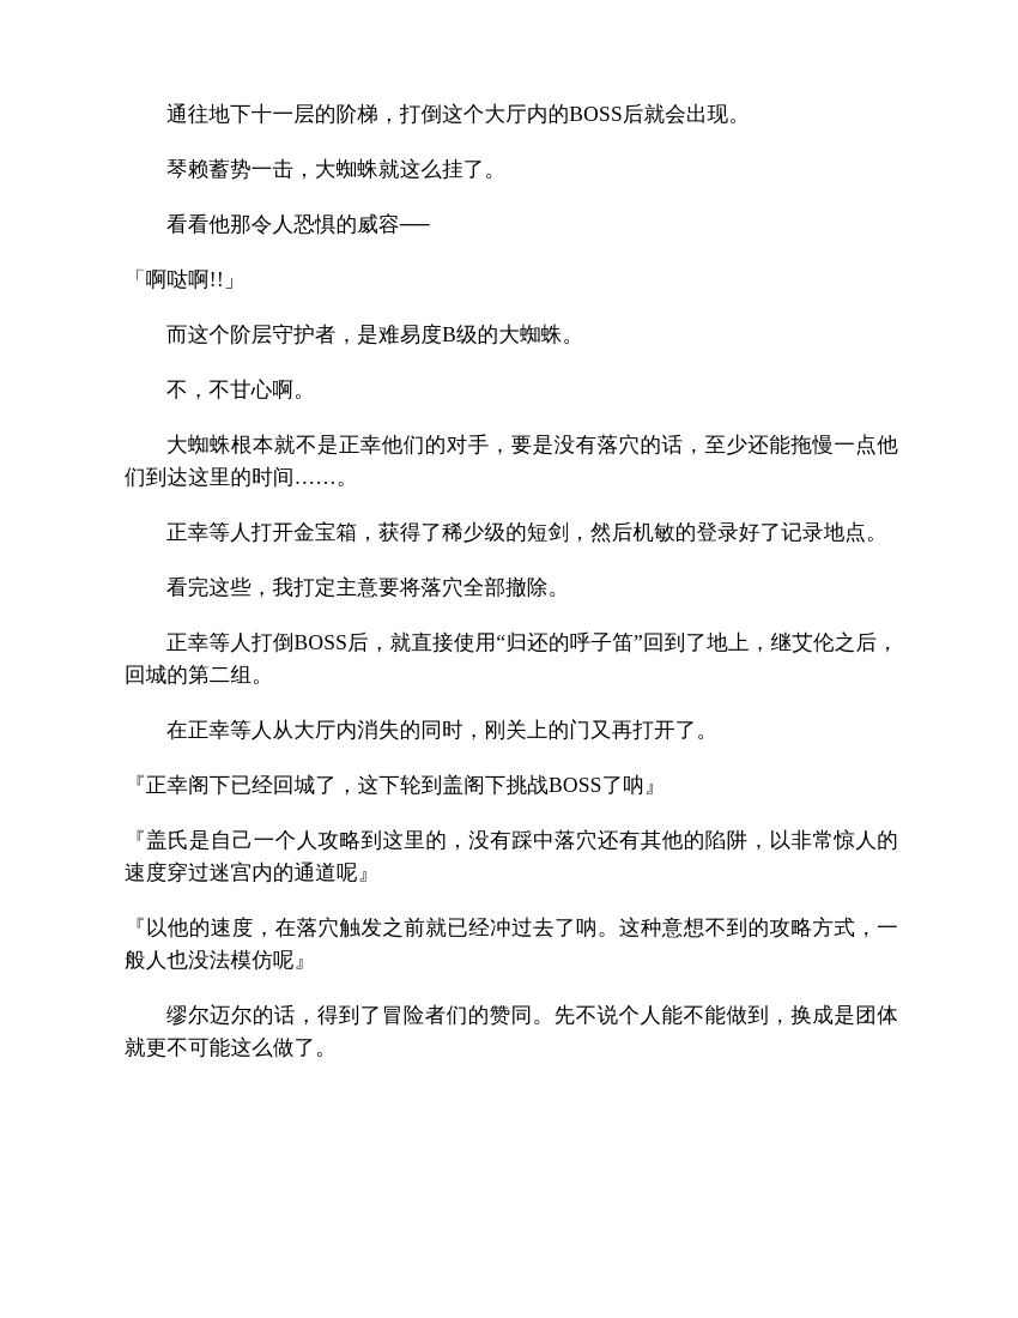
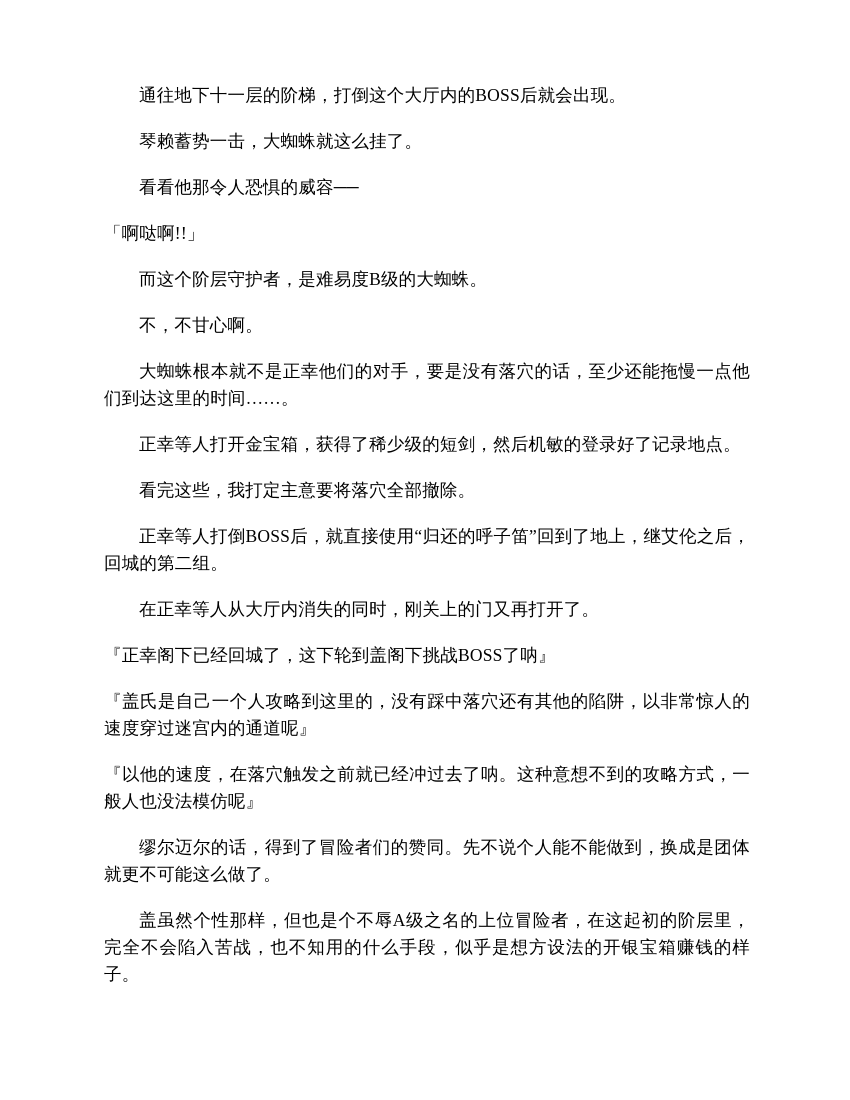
  通往地下十一层的阶梯，打倒这个大厅内的BOSS后就会出现。
  琴赖蓄势一击，大蜘蛛就这么挂了。
  看看他那令人恐惧的威容──
  「啊哒啊!!」
  而这个阶层守护者，是难易度B级的大蜘蛛。
  不，不甘心啊。
  大蜘蛛根本就不是正幸他们的对手，要是没有落穴的话，至少还能拖慢一点他们到达这里的时间……。
  正幸等人打开金宝箱，获得了稀少级的短剑，然后机敏的登录好了记录地点。
  看完这些，我打定主意要将落穴全部撤除。
  正幸等人打倒BOSS后，就直接使用“归还的呼子笛”回到了地上，继艾伦之后，回城的第二组。
  在正幸等人从大厅内消失的同时，刚关上的门又再打开了。
  『正幸阁下已经回城了，这下轮到盖阁下挑战BOSS了呐』
  『盖氏是自己一个人攻略到这里的，没有踩中落穴还有其他的陷阱，以非常惊人的速度穿过迷宫内的通道呢』
  『以他的速度，在落穴触发之前就已经冲过去了呐。这种意想不到的攻略方式，一般人也没法模仿呢』
  缪尔迈尔的话，得到了冒险者们的赞同。先不说个人能不能做到，换成是团体就更不可能这么做了。
+ 盖虽然个性那样，但也是个不辱A级之名的上位冒险者，在这起初的阶层里，完全不会陷入苦战，也不知用的什么手段，似乎是想方设法的开银宝箱赚钱的样子。
